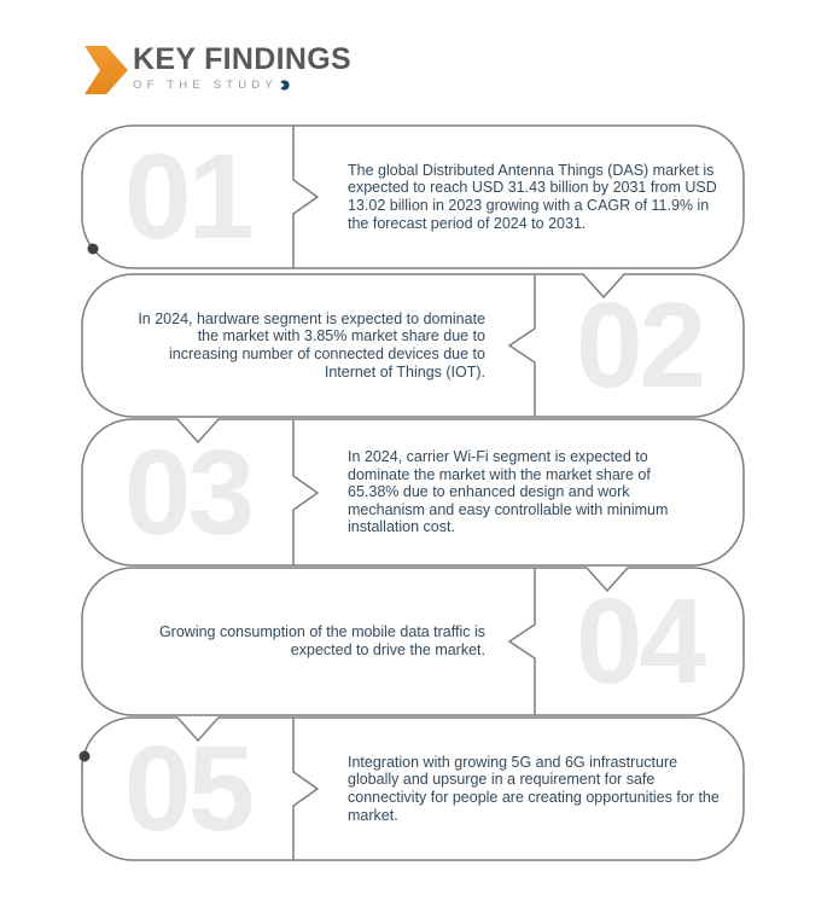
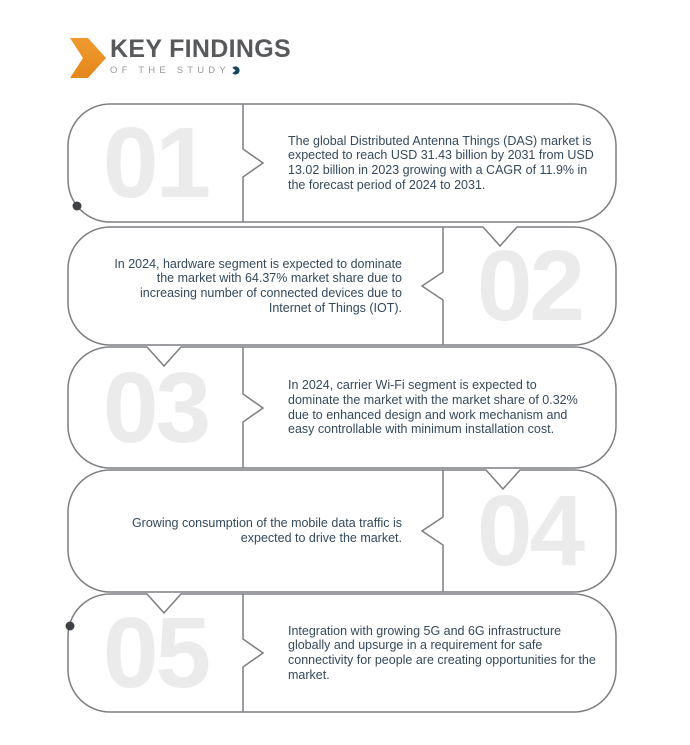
  KEY FINDINGS
  OF THE STUDY
  The global Distributed Antenna Things (DAS) market is expected to reach USD 31.43 billion by 2031 from USD 13.02 billion in 2023 growing with a CAGR of 11.9% in the forecast period of 2024 to 2031.
  02
- In 2024, hardware segment is expected to dominate the market with 3.85% market share due to increasing number of connected devices due to Internet of Things (IOT).
+ In 2024, hardware segment is expected to dominate the market with 64.37% market share due to increasing number of connected devices due to Internet of Things (IOT).
  03
- In 2024, carrier Wi-Fi segment is expected to dominate the market with the market share of 65.38% due to enhanced design and work mechanism and easy controllable with minimum installation cost.
+ In 2024, carrier Wi-Fi segment is expected to dominate the market with the market share of 0.32% due to enhanced design and work mechanism and easy controllable with minimum installation cost.
  04
  Growing consumption of the mobile data traffic is expected to drive the market.
  05
  Integration with growing 5G and 6G infrastructure globally and upsurge in a requirement for safe connectivity for people are creating opportunities for the market.
